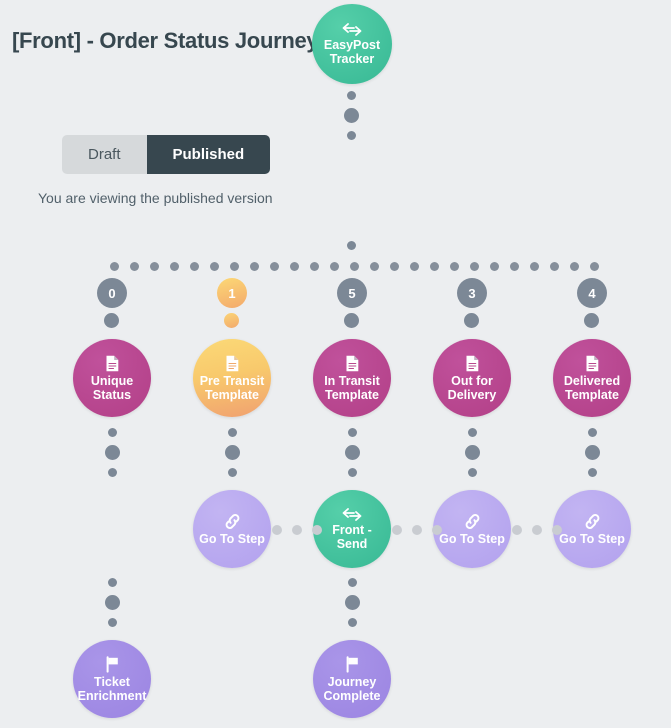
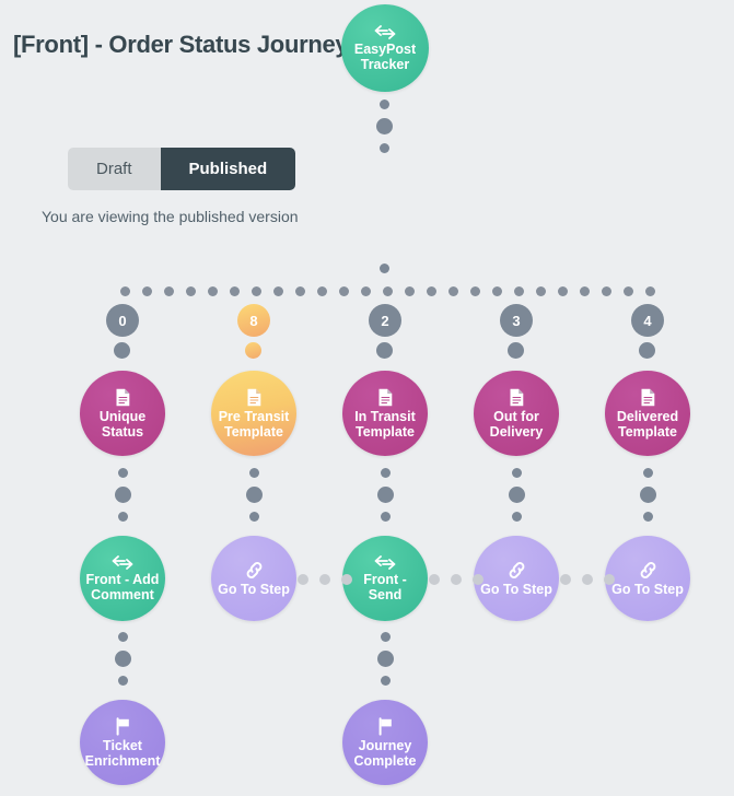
  [Front] - Order Status Journe
  Draft
  Published
  You are viewing the published version
  EasyPost
  Tracker
  0
- 1
+ 8
- 5
+ 2
  3
  4
  Unique
  Status
  Pre Transit
  Template
  In Transit
  Template
  Out for
  Delivery
  Delivered
  Template
+ Front - Add
+ Comment
  Go To Step
  Front -
  Send
  Go To Step
  Go To Step
  Ticket
  Enrichment
  Journey
  Complete
